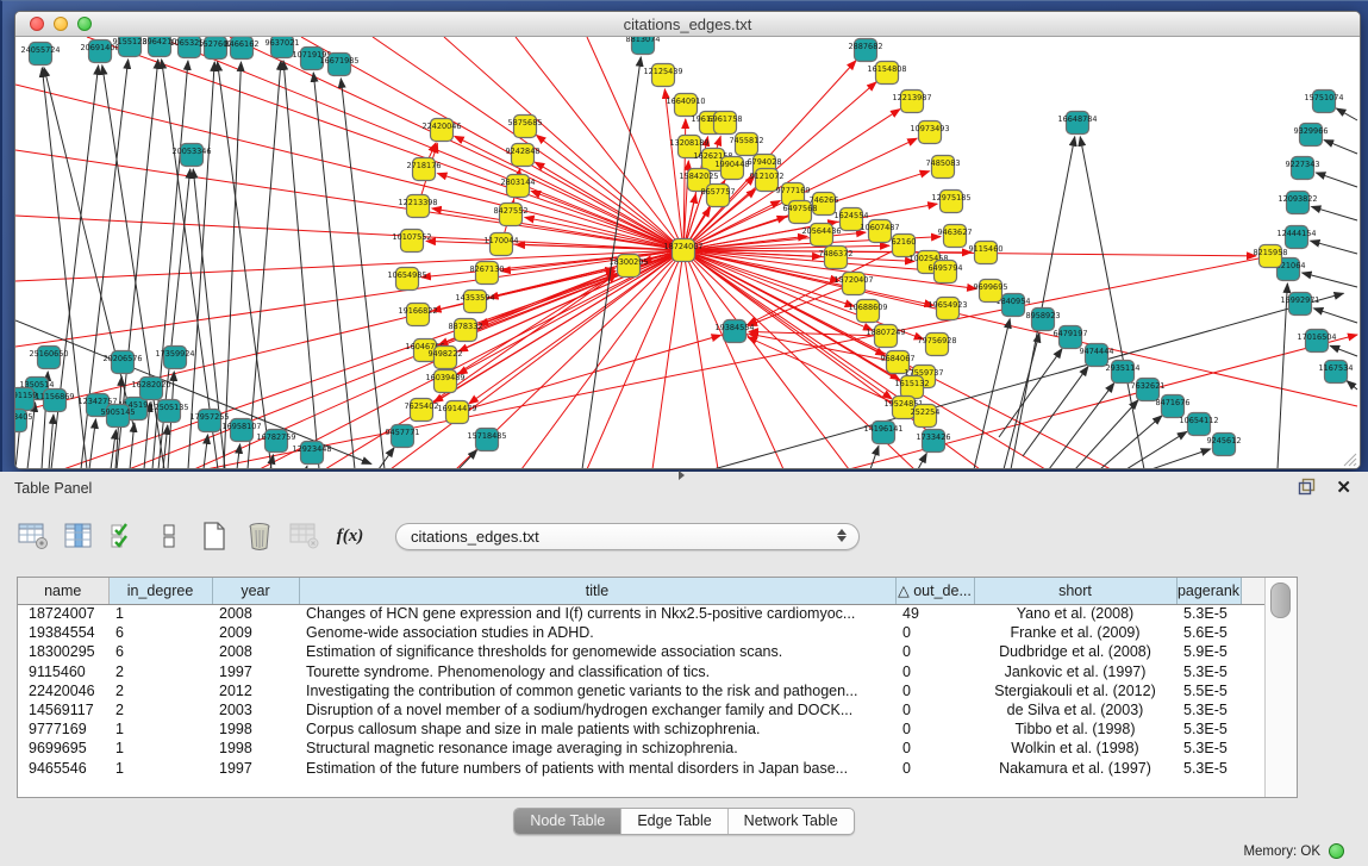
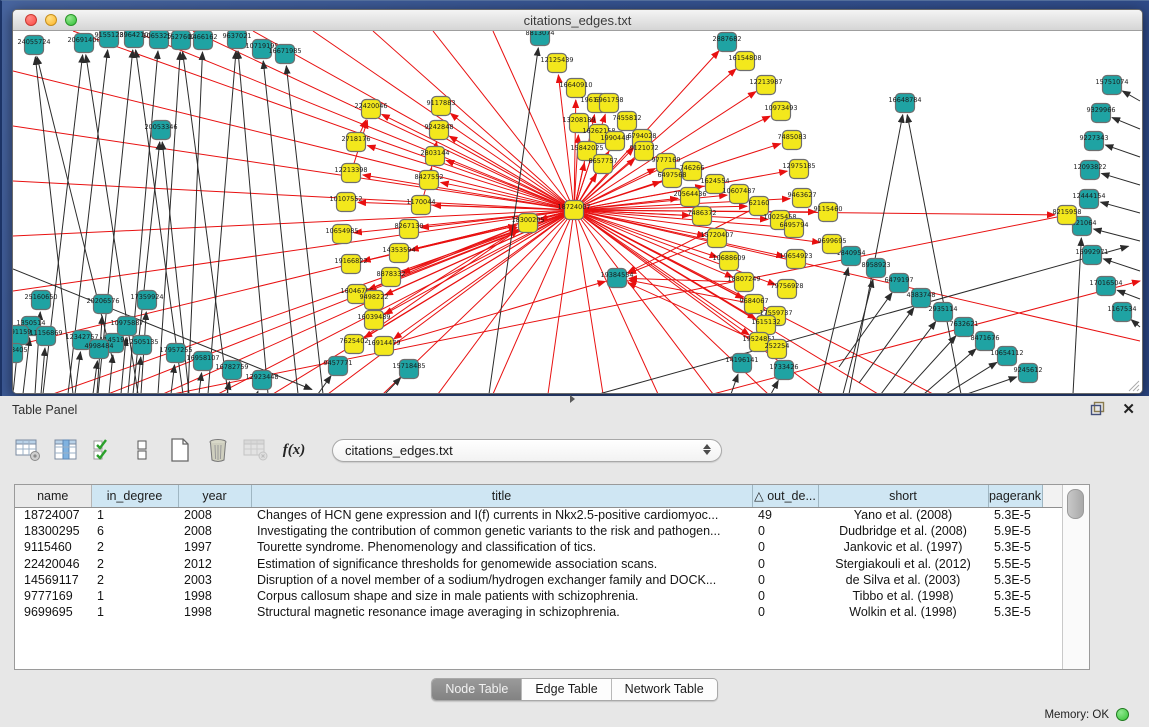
  citations_edges.txt
  24055724
  20691406
  9155123
  8964210
  1065325
  152760
  8466162
  9637021
  1071919
  16671985
  20053346
  8813074
  2887682
  16648784
  15751074
  9329966
  9227343
  12093822
  12444154
  21064
  15992971
  17016504
  1167534
  6479197
- 9474444
+ 4383748
  2935114
  7632621
  8471676
  10654112
  9245612
  840954
  8958923
  19384554
  14196141
  1733426
  9457771
  15718485
  1350514
  91159
  11156869
  12342757
  20206576
  45194
  17359924
- 16282020
+ 10975887
  12505135
  17957255
  16958107
  16782759
  12923448
  25160650
- 5905145
+ 4998484
  18724007
  18300295
  8215958
- 5875685
+ 9117883
  22420046
  2718176
  9242848
  2803144
  12213398
  8427552
  10107552
  1170044
  8267130
  10654985
  14353594
  19166822
  8878332
  160467
  9498222
  16039489
  7625402
  16914479
  12125439
  16640910
  13208189
  162621
  15842025
  8657757
  16154808
  12213987
  10973493
  7485083
  12975185
  6961758
  7455812
  6794028
  1990448
  9121072
  9777169
  746266
  6497568
  1624554
  20564436
  10607487
  62160
  7486372
  9463627
  10025458
  9115460
  6495794
  15720407
  10688609
  19654923
  9699695
  18807249
  79756928
  9684067
  17559737
  1615132
  1952485
  252254
  Table Panel
  ✕
  f(x)
  citations_edges.txt
  name	in_degree	year	title	△ out_de...	short	pagerank
  18724007	1	2008	Changes of HCN gene expression and I(f) currents in Nkx2.5-positive cardiomyoc...	49	Yano et al. (2008)	5.3E-5
- 19384554	6	2009	Genome-wide association studies in ADHD.	0	Franke et al. (2009)	5.6E-5
- 18300295	6	2008	Estimation of significance thresholds for genomewide association scans.	0	Dudbridge et al. (2008)	5.9E-5
+ 18300295	6	2008	Investigating the contribution of common genetic variants to the risk and pathogen...	0	Dudbridge et al. (2008)	5.9E-5
  9115460	2	1997	Tourette syndrome. Phenomenology and classification of tics.	0	Jankovic et al. (1997)	5.3E-5
- 22420046	2	2012	Investigating the contribution of common genetic variants to the risk and pathogen...	0	Stergiakouli et al. (2012)	5.5E-5
+ 22420046	2	2012	Estimation of significance thresholds for genomewide association scans.	0	Stergiakouli et al. (2012)	5.5E-5
  14569117	2	2003	Disruption of a novel member of a sodium/hydrogen exchanger family and DOCK...	0	de Silva et al. (2003)	5.3E-5
  9777169	1	1998	Corpus callosum shape and size in male patients with schizophrenia.	0	Tibbo et al. (1998)	5.3E-5
  9699695	1	1998	Structural magnetic resonance image averaging in schizophrenia.	0	Wolkin et al. (1998)	5.3E-5
- 9465546	1	1997	Estimation of the future numbers of patients with mental disorders in Japan base...	0	Nakamura et al. (1997)	5.3E-5
  Node Table
  Edge Table
  Network Table
  Memory: OK
